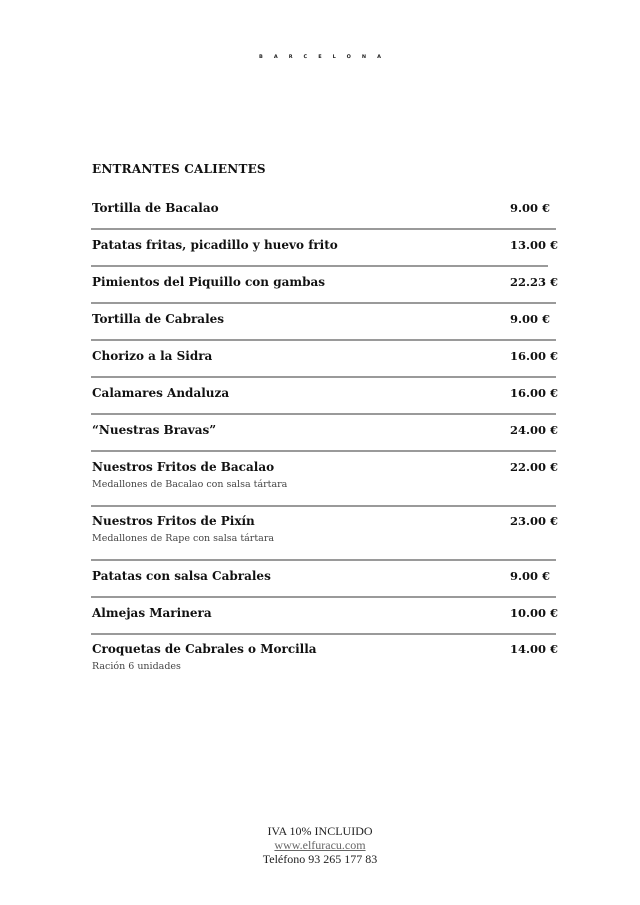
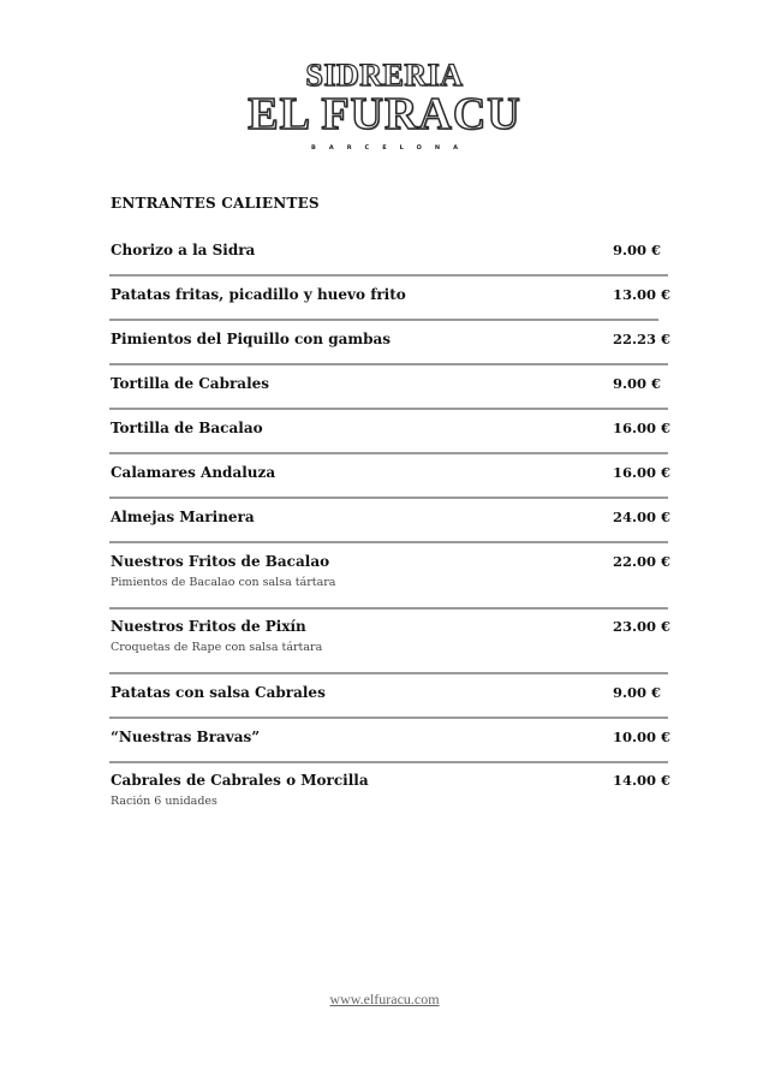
+ SIDRERIA
+ EL FURACU
  ENTRANTES CALIENTES
- Tortilla de Bacalao
+ Chorizo a la Sidra
  9.00 €
  Patatas fritas, picadillo y huevo frito
  13.00 €
  Pimientos del Piquillo con gambas
  22.23 €
  Tortilla de Cabrales
  9.00 €
- Chorizo a la Sidra
+ Tortilla de Bacalao
  16.00 €
  Calamares Andaluza
  16.00 €
- “Nuestras Bravas”
+ Almejas Marinera
  24.00 €
  Nuestros Fritos de Bacalao
- Medallones de Bacalao con salsa tártara
+ Pimientos de Bacalao con salsa tártara
  22.00 €
  Nuestros Fritos de Pixín
- Medallones de Rape con salsa tártara
+ Croquetas de Rape con salsa tártara
  23.00 €
  Patatas con salsa Cabrales
  9.00 €
- Almejas Marinera
+ “Nuestras Bravas”
  10.00 €
- Croquetas de Cabrales o Morcilla
+ Cabrales de Cabrales o Morcilla
  Ración 6 unidades
  14.00 €
- IVA 10% INCLUIDO
  www.elfuracu.com
- Teléfono 93 265 177 83
